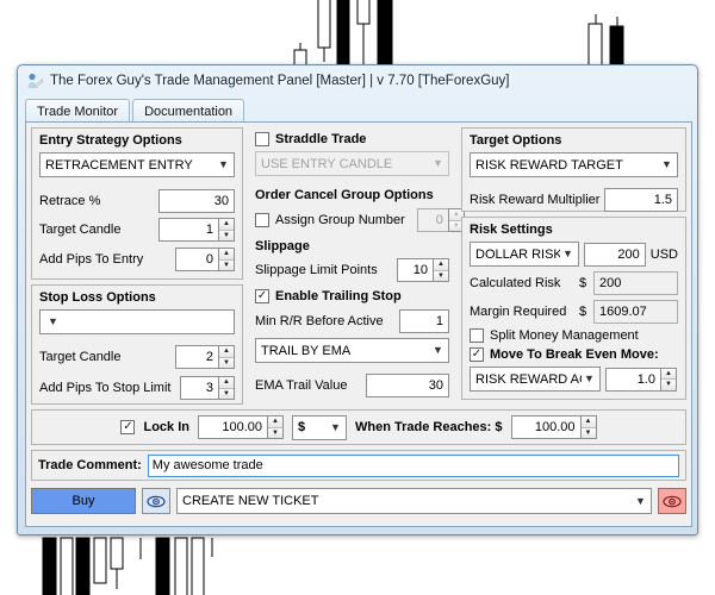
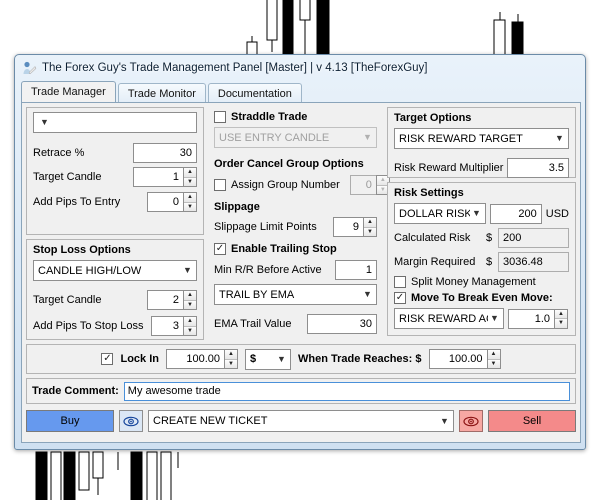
- The Forex Guy's Trade Management Panel [Master] | v 7.70 [TheForexGuy]
+ The Forex Guy's Trade Management Panel [Master] | v 4.13 [TheForexGuy]
+ Trade Manager
  Trade Monitor
  Documentation
- Entry Strategy Options
- RETRACEMENT ENTRY
  ▼
  Retrace %
  30
  Target Candle
  1
  Add Pips To Entry
  0
  Stop Loss Options
+ CANDLE HIGH/LOW
  ▼
  Target Candle
  2
- Add Pips To Stop Limit
+ Add Pips To Stop Loss
  3
  ✓
  Straddle Trade
  USE ENTRY CANDLE
  ▼
  Order Cancel Group Options
  ✓
  Assign Group Number
  0
  Slippage
  Slippage Limit Points
- 10
+ 9
  ✓
  Enable Trailing Stop
  Min R/R Before Active
  1
  TRAIL BY EMA
  ▼
  EMA Trail Value
  30
  Target Options
  RISK REWARD TARGET
  ▼
  Risk Reward Multiplier
- 1.5
+ 3.5
  Risk Settings
  DOLLAR RISK
  ▼
  200
  USD
  Calculated Risk
  $
  200
  Margin Required
  $
- 1609.07
+ 3036.48
  ✓
  Split Money Management
  ✓
  Move To Break Even Move:
  ▼
  1.0
  ✓
  Lock In
  100.00
  $
  ▼
  When Trade Reaches: $
  100.00
  Trade Comment:
  My awesome trade
  Buy
  CREATE NEW TICKET
  ▼
+ Sell
